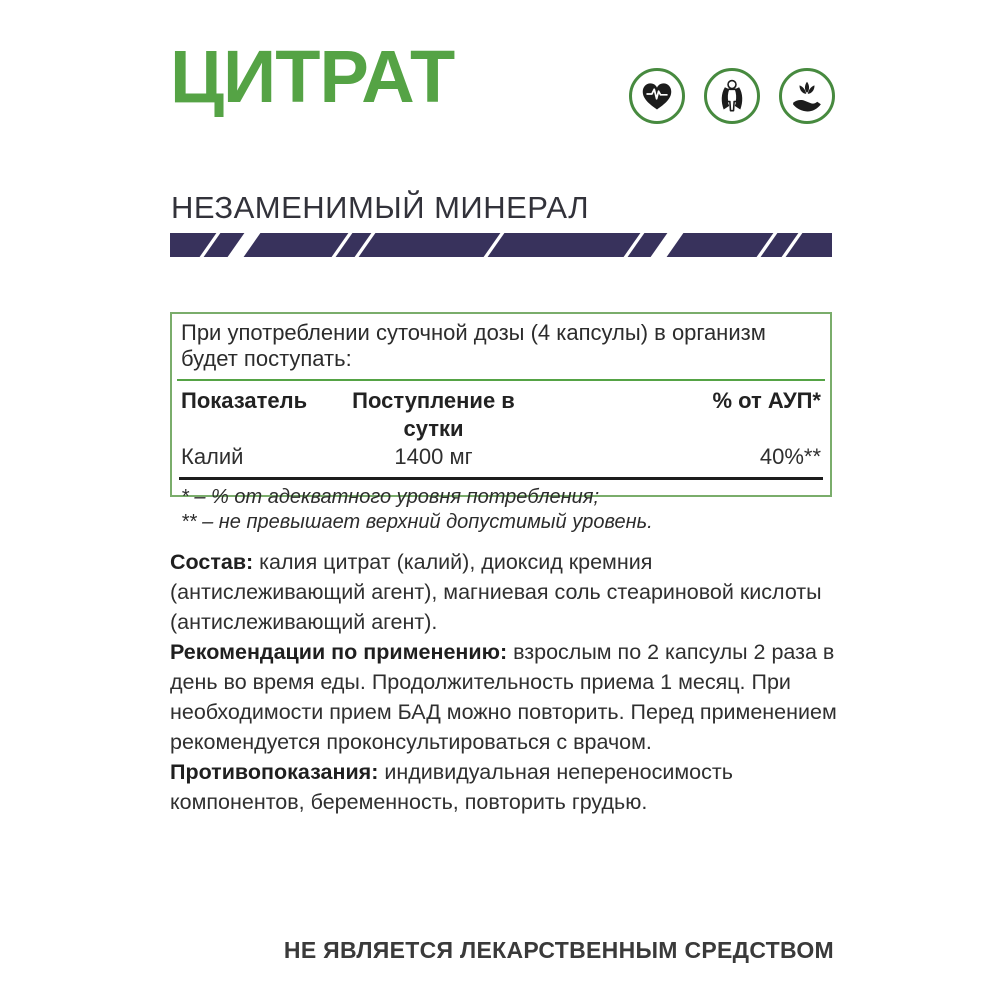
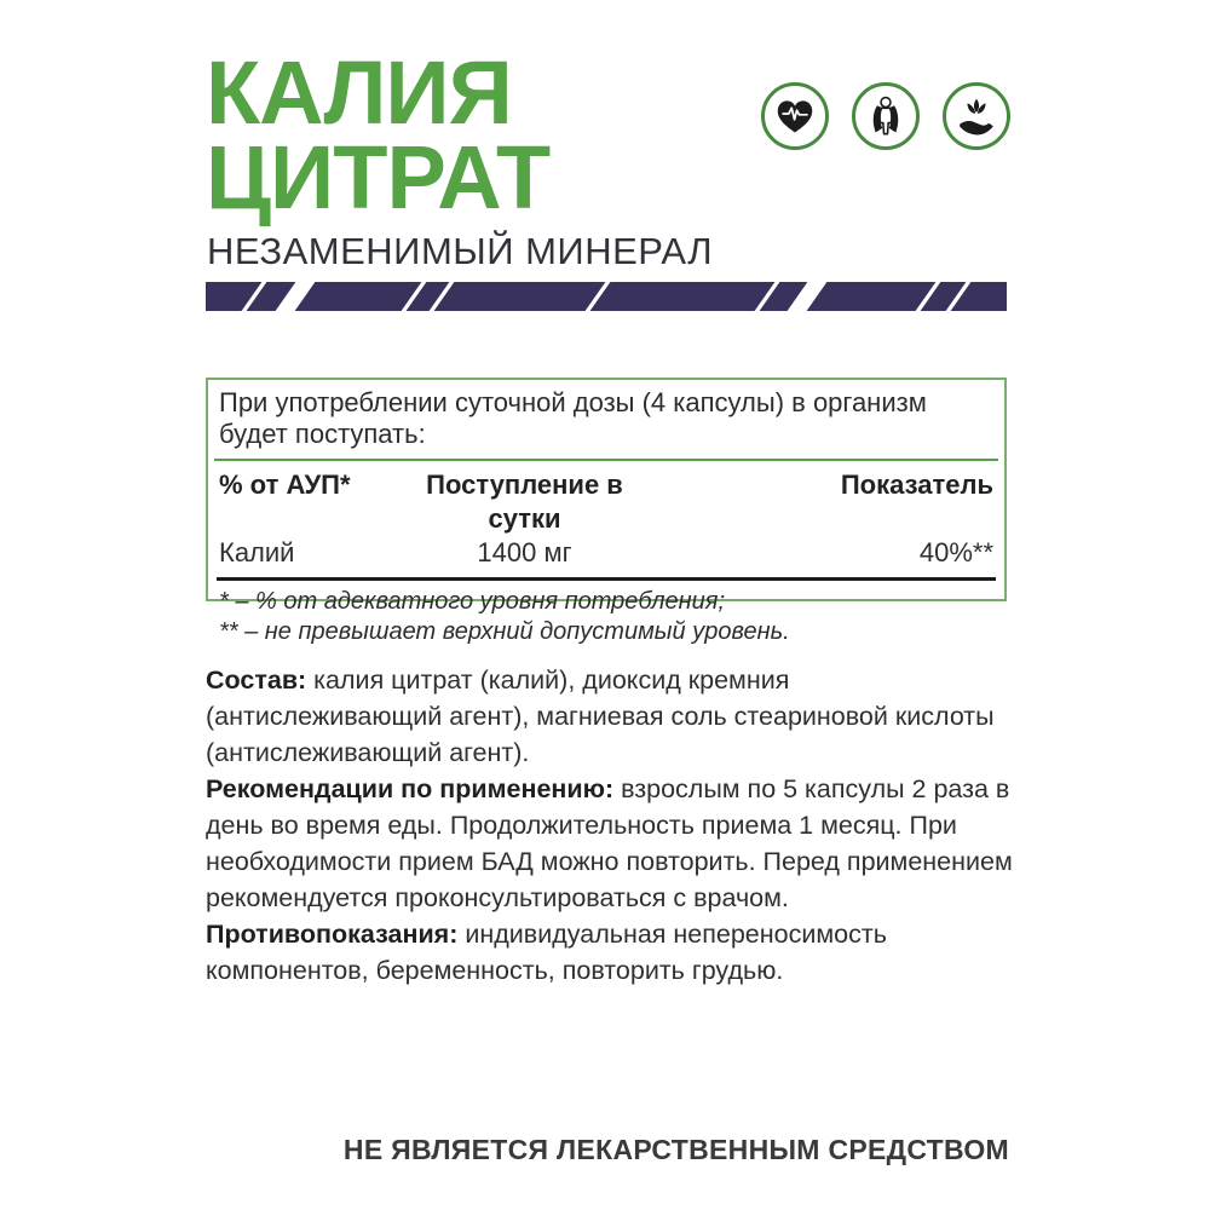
+ КАЛИЯ
  ЦИТРАТ
  НЕЗАМЕНИМЫЙ МИНЕРАЛ
  При употреблении суточной дозы (4 капсулы) в организм будет поступать:
- Показатель
+ % от АУП*
  Поступление в сутки
- % от АУП*
+ Показатель
  Калий
  1400 мг
  40%**
  * – % от адекватного уровня потребления;
  ** – не превышает верхний допустимый уровень.
  Состав: калия цитрат (калий), диоксид кремния (антислеживающий агент), магниевая соль стеариновой кислоты (антислеживающий агент).
- Рекомендации по применению: взрослым по 2 капсулы 2 раза в день во время еды. Продолжительность приема 1 месяц. При необходимости прием БАД можно повторить. Перед применением рекомендуется проконсультироваться с врачом.
+ Рекомендации по применению: взрослым по 5 капсулы 2 раза в день во время еды. Продолжительность приема 1 месяц. При необходимости прием БАД можно повторить. Перед применением рекомендуется проконсультироваться с врачом.
  Противопоказания: индивидуальная непереносимость компонентов, беременность, повторить грудью.
  НЕ ЯВЛЯЕТСЯ ЛЕКАРСТВЕННЫМ СРЕДСТВОМ
